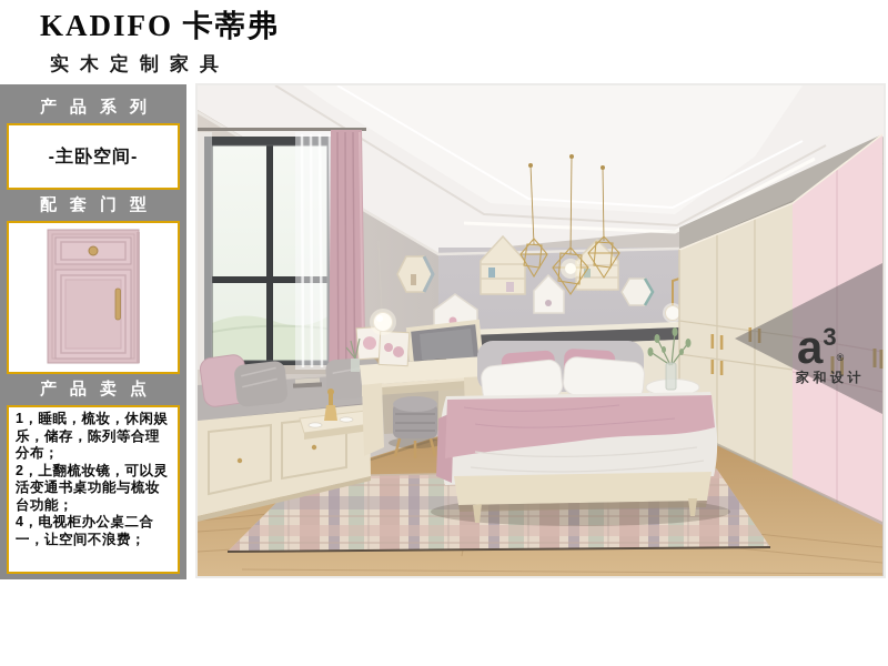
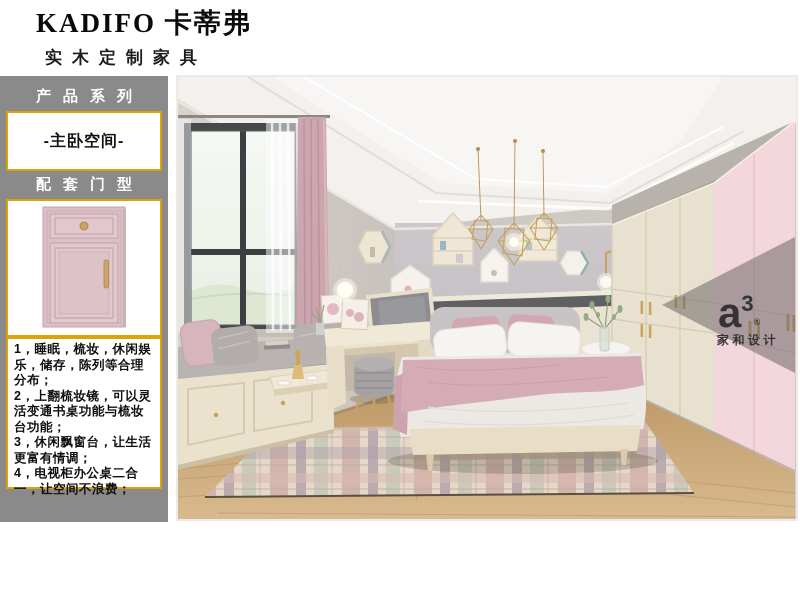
  KADIFO 卡蒂弗
  实木定制家具
  产品系列
  -主卧空间-
  配套门型
- 产品卖点
  1，睡眠，梳妆，休闲娱乐，储存，陈列等合理分布；
  2，上翻梳妆镜，可以灵活变通书桌功能与梳妆台功能；
+ 3，休闲飘窗台，让生活更富有情调；
  4，电视柜办公桌二合一，让空间不浪费；
  a3 ®
  家和设计
